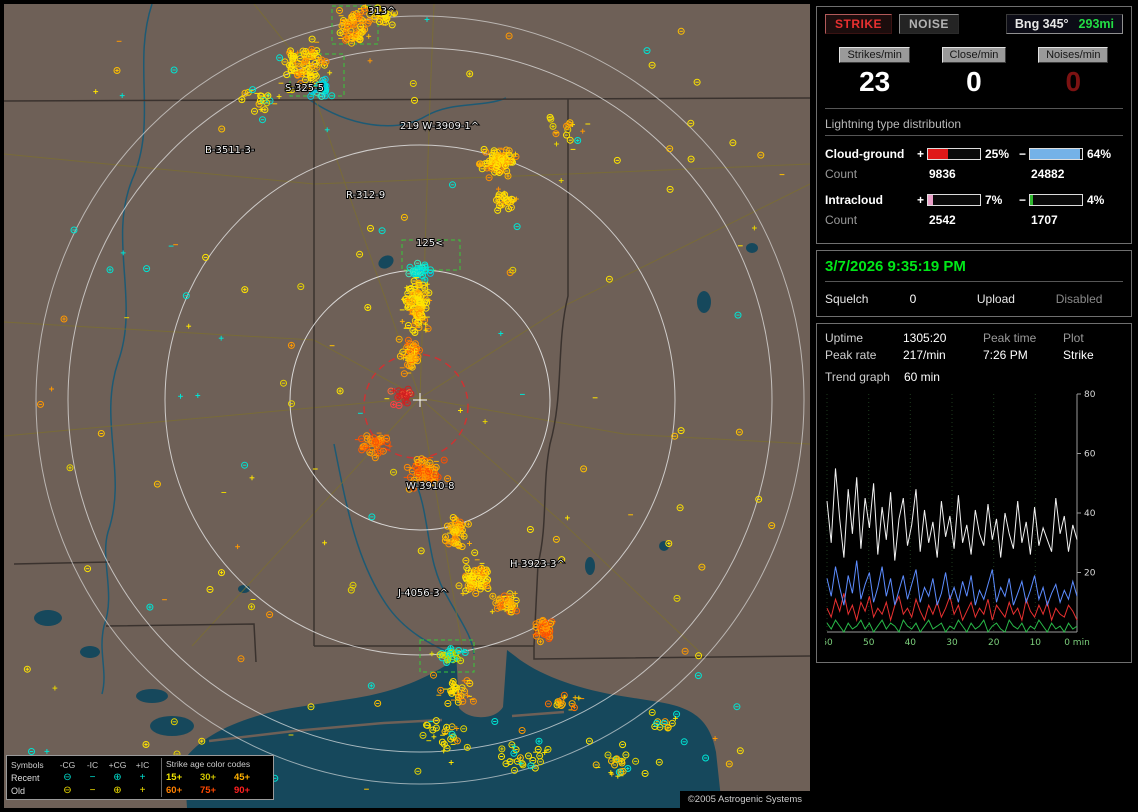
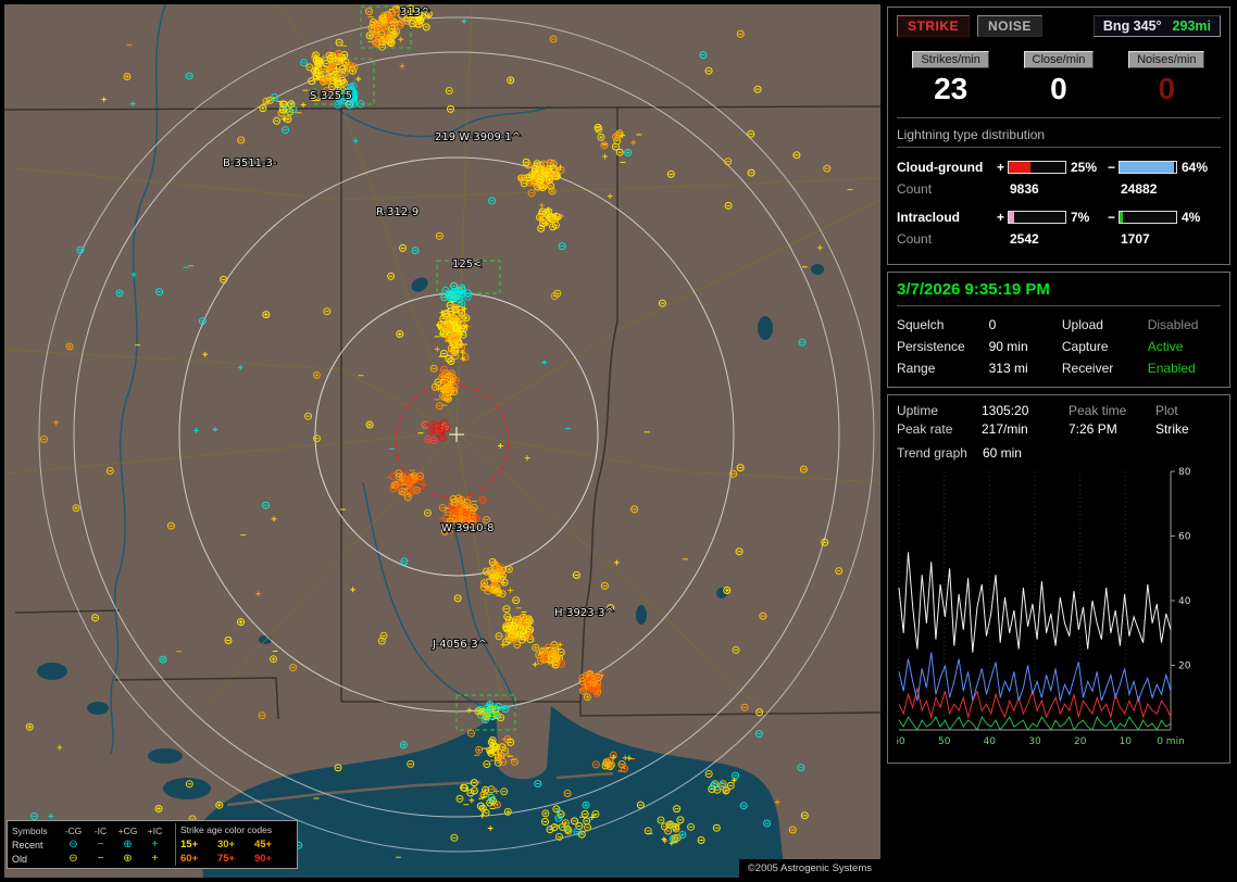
  313^
  S-325-5
  219 W-3909-1^
  B-3511-3-
  R-312-9
  125<
  W-3910-8
  H-3923-3^
  J-4056-3^
  Symbols
  -CG
  -IC
  +CG
  +IC
  Recent
  ⊖
  −
  ⊕
  +
  Old
  ⊖
  −
  ⊕
  +
  Strike age color codes
  15+
  30+
  45+
  60+
  75+
  90+
  ©2005 Astrogenic Systems
  STRIKE
  NOISE
  Bng 345°
  293mi
  Strikes/min
  23
  Close/min
  0
  Noises/min
  0
  Lightning type distribution
  Cloud-ground
  +
  25%
  −
  64%
  Count
  9836
  24882
  Intracloud
  +
  7%
  −
  4%
  Count
  2542
  1707
  3/7/2026 9:35:19 PM
  Squelch
  0
  Upload
  Disabled
+ Persistence
+ 90 min
+ Capture
+ Active
+ Range
+ 313 mi
+ Receiver
+ Enabled
  Uptime
  1305:20
  Peak time
  Plot
  Peak rate
  217/min
  7:26 PM
  Strike
  Trend graph
  60 min
  20
  40
  60
  80
  60
  50
  40
  30
  20
  10
  0 min
